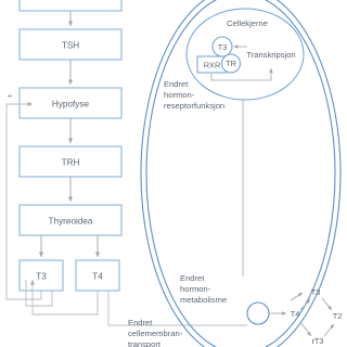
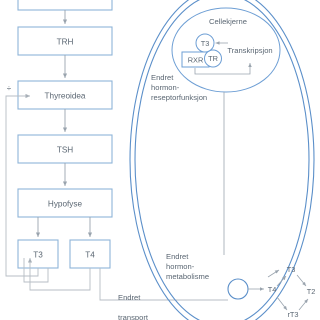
- TSH
+ TRH
- Hypofyse
+ Thyreoidea
- TRH
+ TSH
- Thyreoidea
+ Hypofyse
  T3
  T4
  ÷
  Cellekjerne
  RXR
  TR
  T3
  Transkripsjon
  T4
  T3
  rT3
  T2
  Endret
  hormon-
  reseptorfunksjon
  Endret
  hormon-
  metabolisme
  Endret
- cellemembran-
  transport
